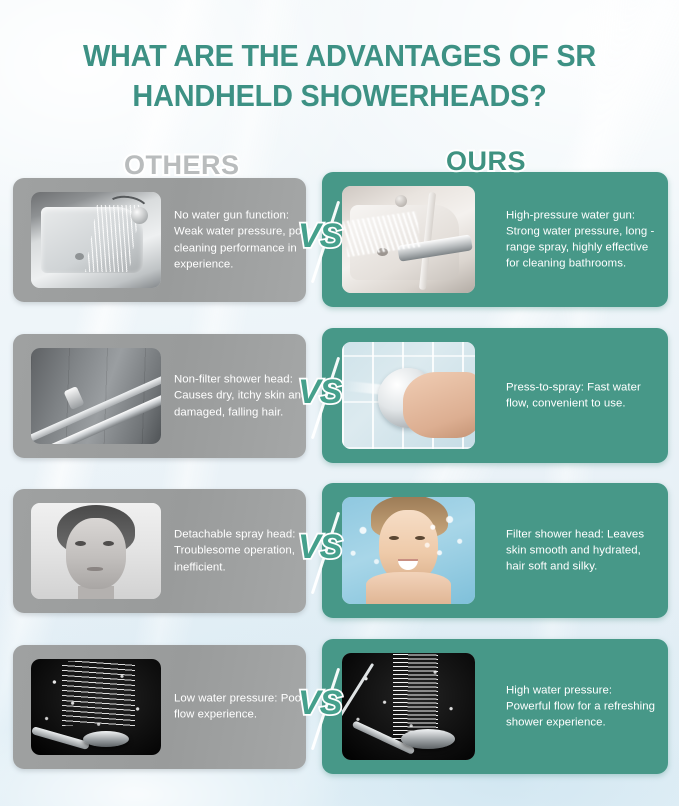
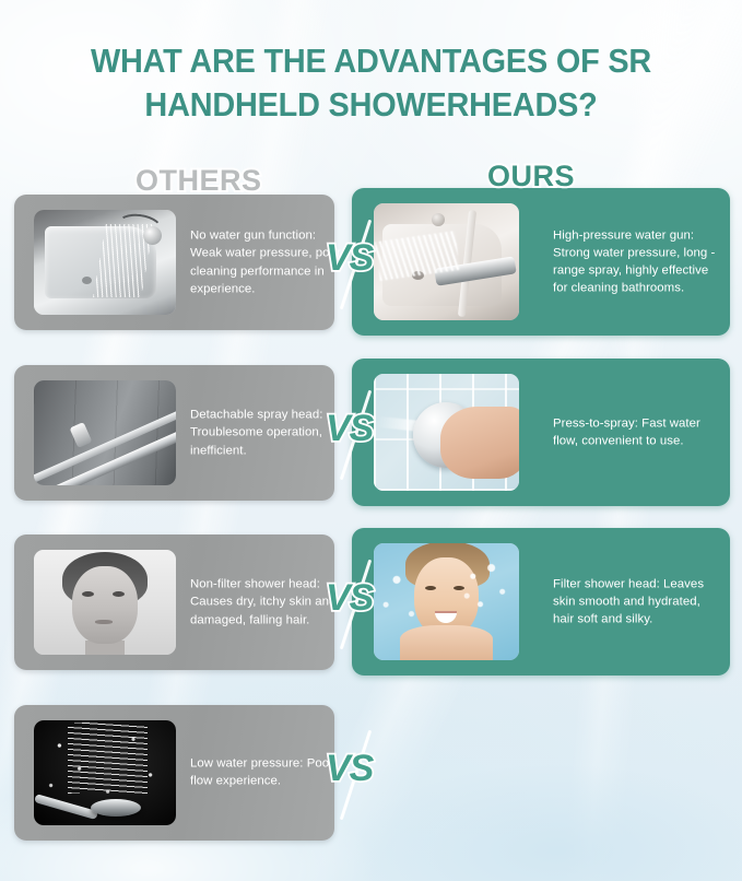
  WHAT ARE THE ADVANTAGES OF SR
  HANDHELD SHOWERHEADS?
  OTHERS
  OURS
  No water gun function: Weak water pressure, poor cleaning performance in experience.
  VS
  High-pressure water gun: Strong water pressure, long -range spray, highly effective for cleaning bathrooms.
- Non-filter shower head: Causes dry, itchy skin and damaged, falling hair.
+ Detachable spray head: Troublesome operation, inefficient.
  VS
  Press-to-spray: Fast water flow, convenient to use.
- Detachable spray head: Troublesome operation, inefficient.
+ Non-filter shower head: Causes dry, itchy skin and damaged, falling hair.
  VS
  Filter shower head: Leaves skin smooth and hydrated, hair soft and silky.
  Low water pressure: Poor flow experience.
  VS
- High water pressure: Powerful flow for a refreshing shower experience.
